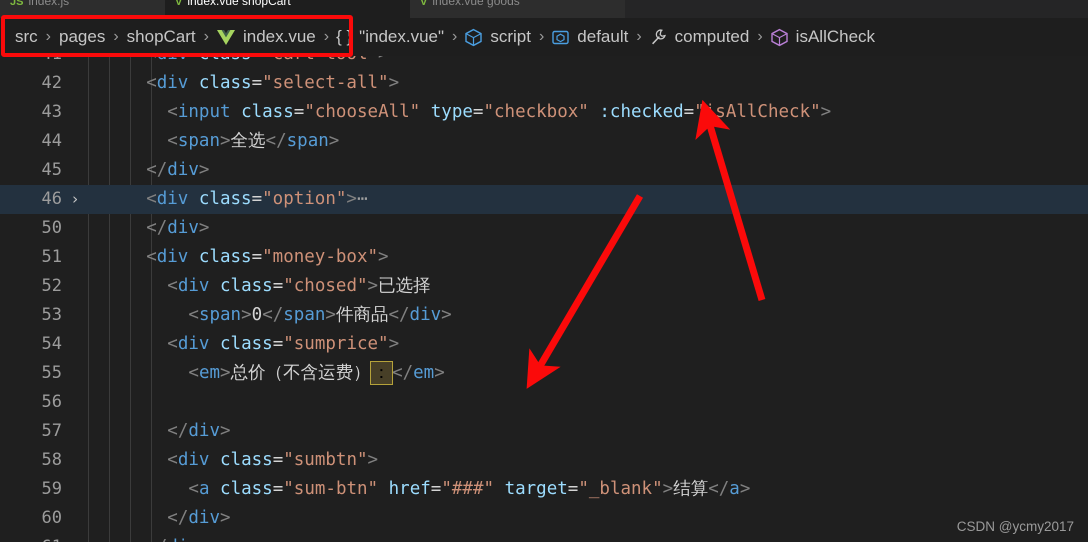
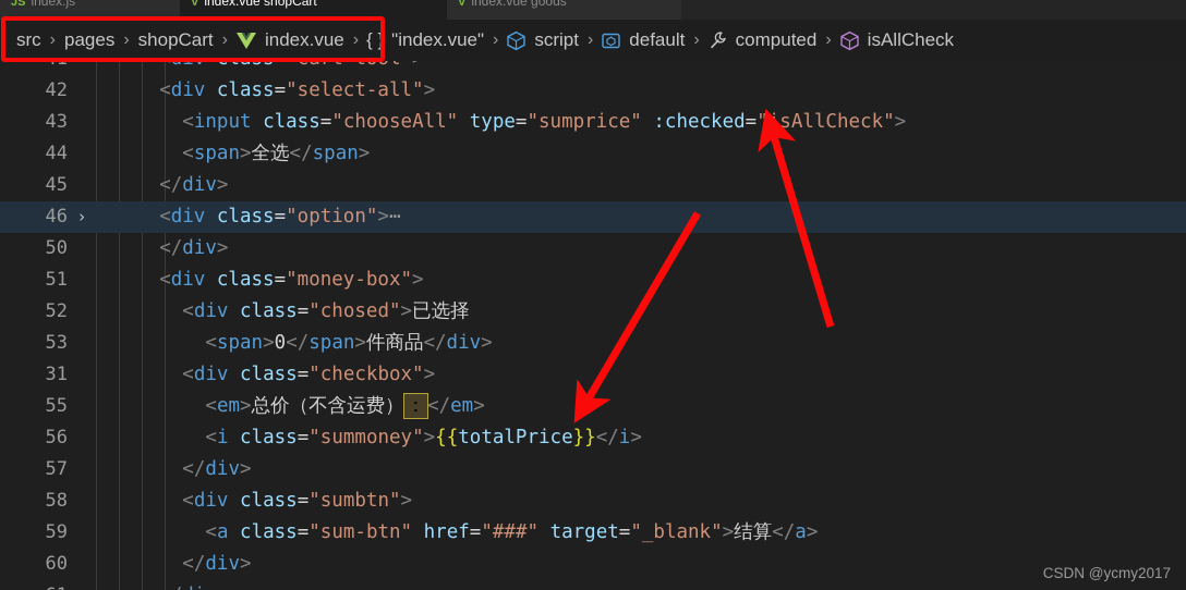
  JS index.js
  V index.vue shopCart
  V index.vue goods
  src
  ›
  pages
  ›
  shopCart
  ›
  index.vue
  ›
  { }
  "index.vue"
  ›
  script
  ›
  default
  ›
  computed
  ›
  isAllCheck
  42
  <div class="select-all">
  43
- <input class="chooseAll" type="checkbox" :checked="isAllCheck">
+ <input class="chooseAll" type="sumprice" :checked="isAllCheck">
  44
  <span>全选</span>
  45
  </div>
  46
  ›
  <div class="option">⋯
  50
  </div>
  51
  <div class="money-box">
  52
  <div class="chosed">已选择
  53
  <span>0</span>件商品</div>
- 54
+ 31
- <div class="sumprice">
+ <div class="checkbox">
  55
  <em>总价（不含运费）：</em>
  56
+ <i class="summoney">{{totalPrice}}</i>
  57
  </div>
  58
  <div class="sumbtn">
  59
  <a class="sum-btn" href="###" target="_blank">结算</a>
  60
  </div>
  CSDN @ycmy2017
